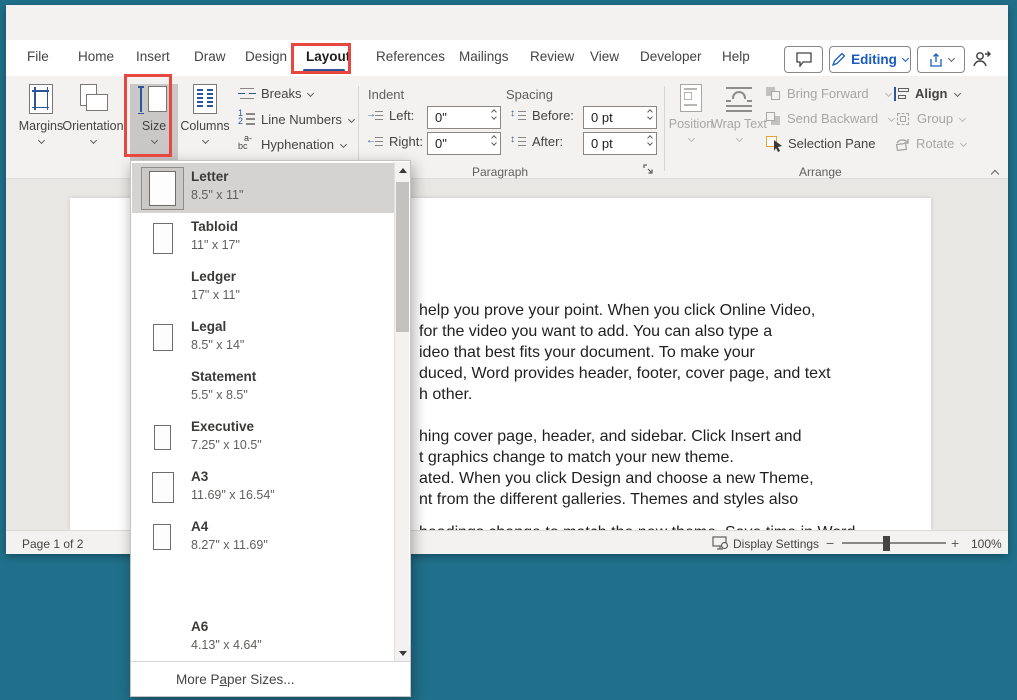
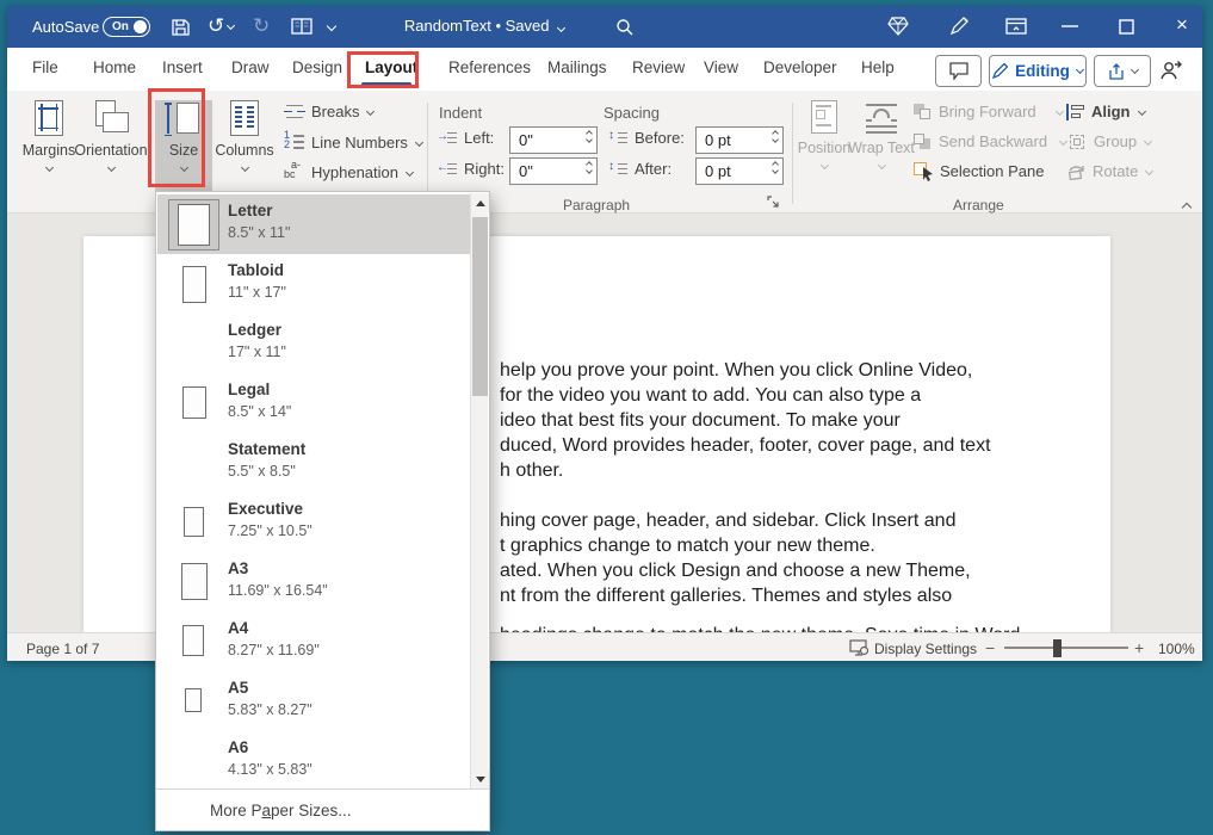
+ AutoSave
+ On
+ ↺
+ ↻
+ RandomText • Saved
+ ×
  File
  Home
  Insert
  Draw
  Design
  Layout
  References
  Mailings
  Review
  View
  Developer
  Help
  Editing
  Margins
  Orientation
  Size
  Columns
  Breaks
  1
  2
  Line Numbers
  a-
  bc
  Hyphenation
  Indent
  Spacing
  →
  Left:
  0"
  ←
  Right:
  0"
  ↕
  Before:
  0 pt
  ↕
  After:
  0 pt
  Paragraph
  Position
  Wrap Text
  Bring Forward
  Send Backward
  Selection Pane
  Align
  Group
  Rotate
  Arrange
  help you prove your point. When you click Online Video,
  for the video you want to add. You can also type a
  ideo that best fits your document. To make your
  duced, Word provides header, footer, cover page, and text
  h other.
  hing cover page, header, and sidebar. Click Insert and
  t graphics change to match your new theme.
  ated. When you click Design and choose a new Theme,
  nt from the different galleries. Themes and styles also
- Page 1 of 2
+ Page 1 of 7
  Display Settings
  −
  +
  100%
  Letter
  8.5" x 11"
  Tabloid
  11" x 17"
  Ledger
  17" x 11"
  Legal
  8.5" x 14"
  Statement
  5.5" x 8.5"
  Executive
  7.25" x 10.5"
  A3
  11.69" x 16.54"
  A4
  8.27" x 11.69"
+ A5
+ 5.83" x 8.27"
  A6
- 4.13" x 4.64"
+ 4.13" x 5.83"
  More Paper Sizes...
